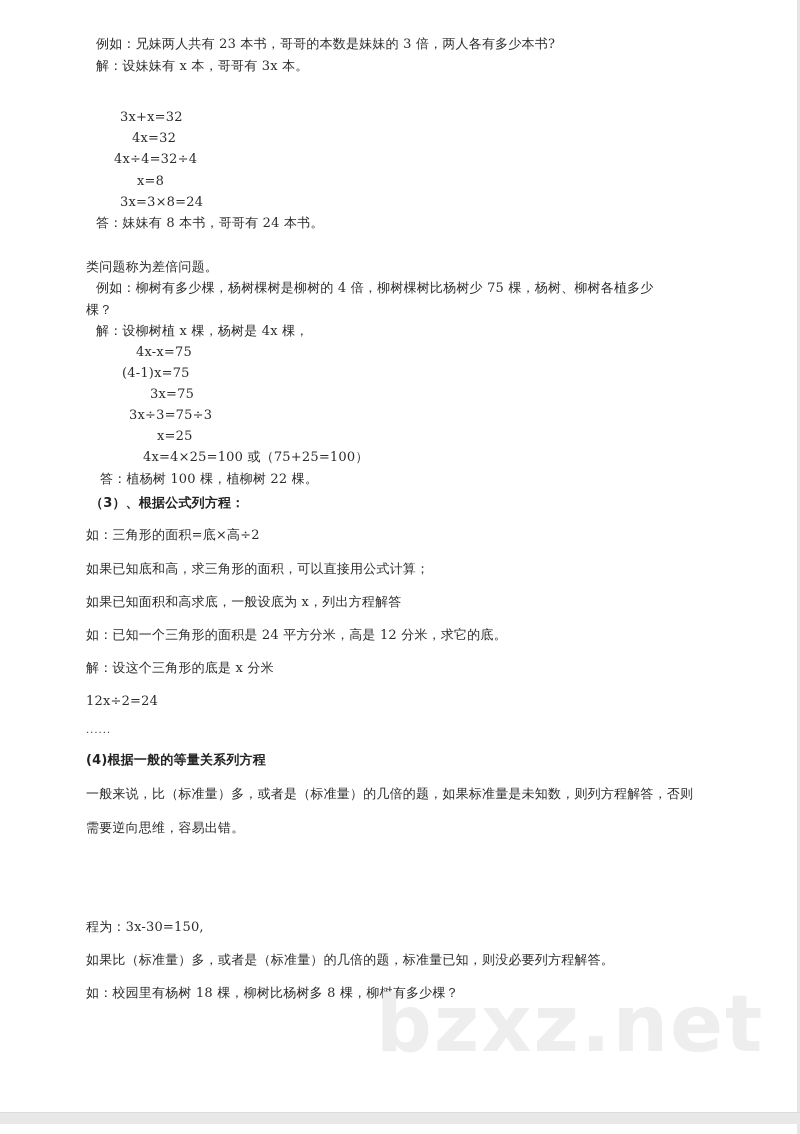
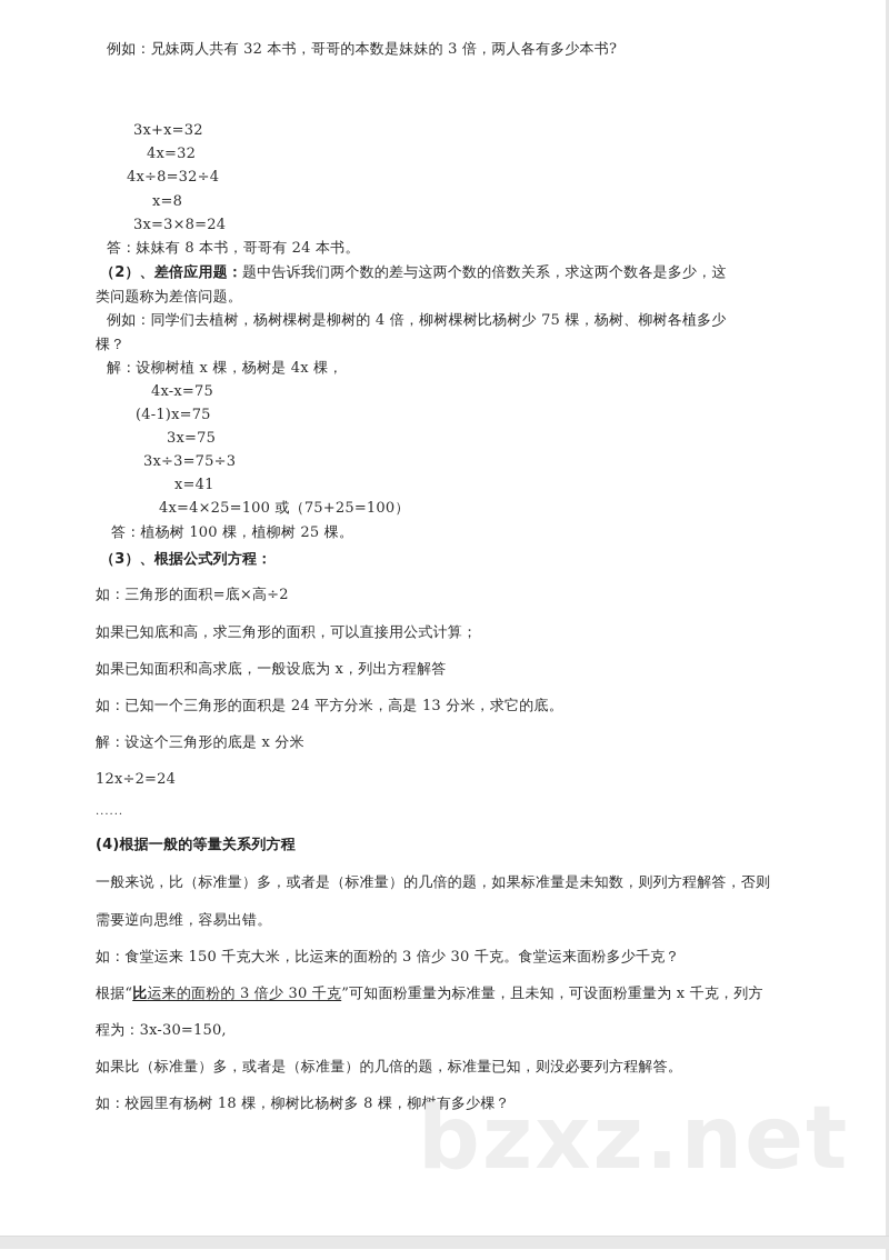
- 例如：兄妹两人共有 23 本书，哥哥的本数是妹妹的 3 倍，两人各有多少本书?
+ 例如：兄妹两人共有 32 本书，哥哥的本数是妹妹的 3 倍，两人各有多少本书?
- 解：设妹妹有 x 本，哥哥有 3x 本。
  3x+x=32
  4x=32
- 4x÷4=32÷4
+ 4x÷8=32÷4
  x=8
  3x=3×8=24
  答：妹妹有 8 本书，哥哥有 24 本书。
+ （2）、差倍应用题：题中告诉我们两个数的差与这两个数的倍数关系，求这两个数各是多少，这
  类问题称为差倍问题。
- 例如：柳树有多少棵，杨树棵树是柳树的 4 倍，柳树棵树比杨树少 75 棵，杨树、柳树各植多少
+ 例如：同学们去植树，杨树棵树是柳树的 4 倍，柳树棵树比杨树少 75 棵，杨树、柳树各植多少
  棵？
  解：设柳树植 x 棵，杨树是 4x 棵，
  4x-x=75
  (4-1)x=75
  3x=75
  3x÷3=75÷3
- x=25
+ x=41
  4x=4×25=100 或（75+25=100）
- 答：植杨树 100 棵，植柳树 22 棵。
+ 答：植杨树 100 棵，植柳树 25 棵。
  （3）、根据公式列方程：
  如：三角形的面积=底×高÷2
  如果已知底和高，求三角形的面积，可以直接用公式计算；
  如果已知面积和高求底，一般设底为 x，列出方程解答
- 如：已知一个三角形的面积是 24 平方分米，高是 12 分米，求它的底。
+ 如：已知一个三角形的面积是 24 平方分米，高是 13 分米，求它的底。
  解：设这个三角形的底是 x 分米
  12x÷2=24
  ......
  (4)根据一般的等量关系列方程
  一般来说，比（标准量）多，或者是（标准量）的几倍的题，如果标准量是未知数，则列方程解答，否则
  需要逆向思维，容易出错。
+ 如：食堂运来 150 千克大米，比运来的面粉的 3 倍少 30 千克。食堂运来面粉多少千克？
+ 根据“比运来的面粉的 3 倍少 30 千克”可知面粉重量为标准量，且未知，可设面粉重量为 x 千克，列方
  程为：3x-30=150,
  如果比（标准量）多，或者是（标准量）的几倍的题，标准量已知，则没必要列方程解答。
  如：校园里有杨树 18 棵，柳树比杨树多 8 棵，柳树有多少棵？
  bzxz.net
